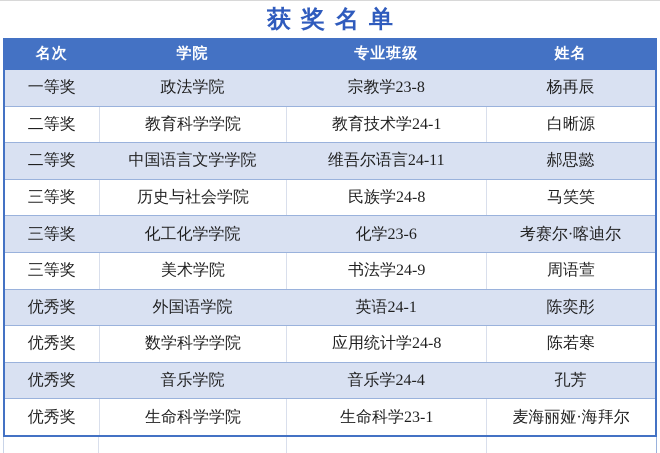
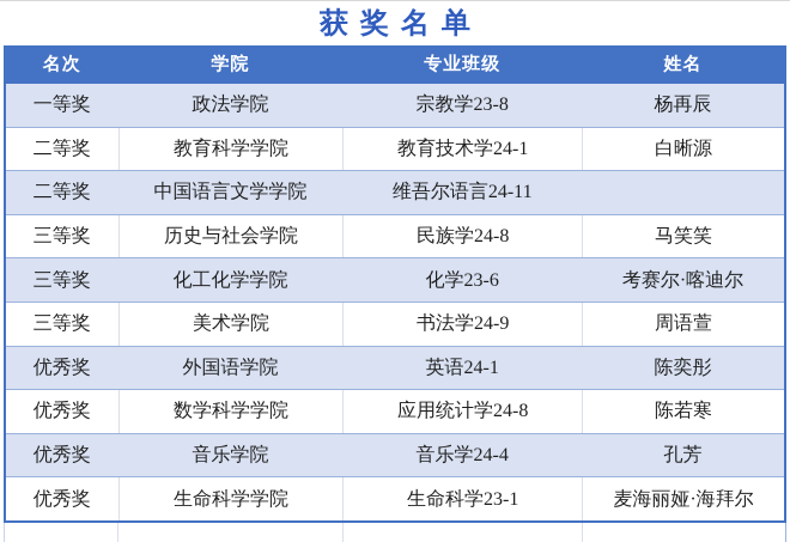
  获奖名单
  名次
  学院
  专业班级
  姓名
  一等奖
  政法学院
  宗教学23-8
  杨再辰
  二等奖
  教育科学学院
  教育技术学24-1
  白晰源
  二等奖
  中国语言文学学院
  维吾尔语言24-11
- 郝思懿
  三等奖
  历史与社会学院
  民族学24-8
  马笑笑
  三等奖
  化工化学学院
  化学23-6
  考赛尔·喀迪尔
  三等奖
  美术学院
  书法学24-9
  周语萱
  优秀奖
  外国语学院
  英语24-1
  陈奕彤
  优秀奖
  数学科学学院
  应用统计学24-8
  陈若寒
  优秀奖
  音乐学院
  音乐学24-4
  孔芳
  优秀奖
  生命科学学院
  生命科学23-1
  麦海丽娅·海拜尔
